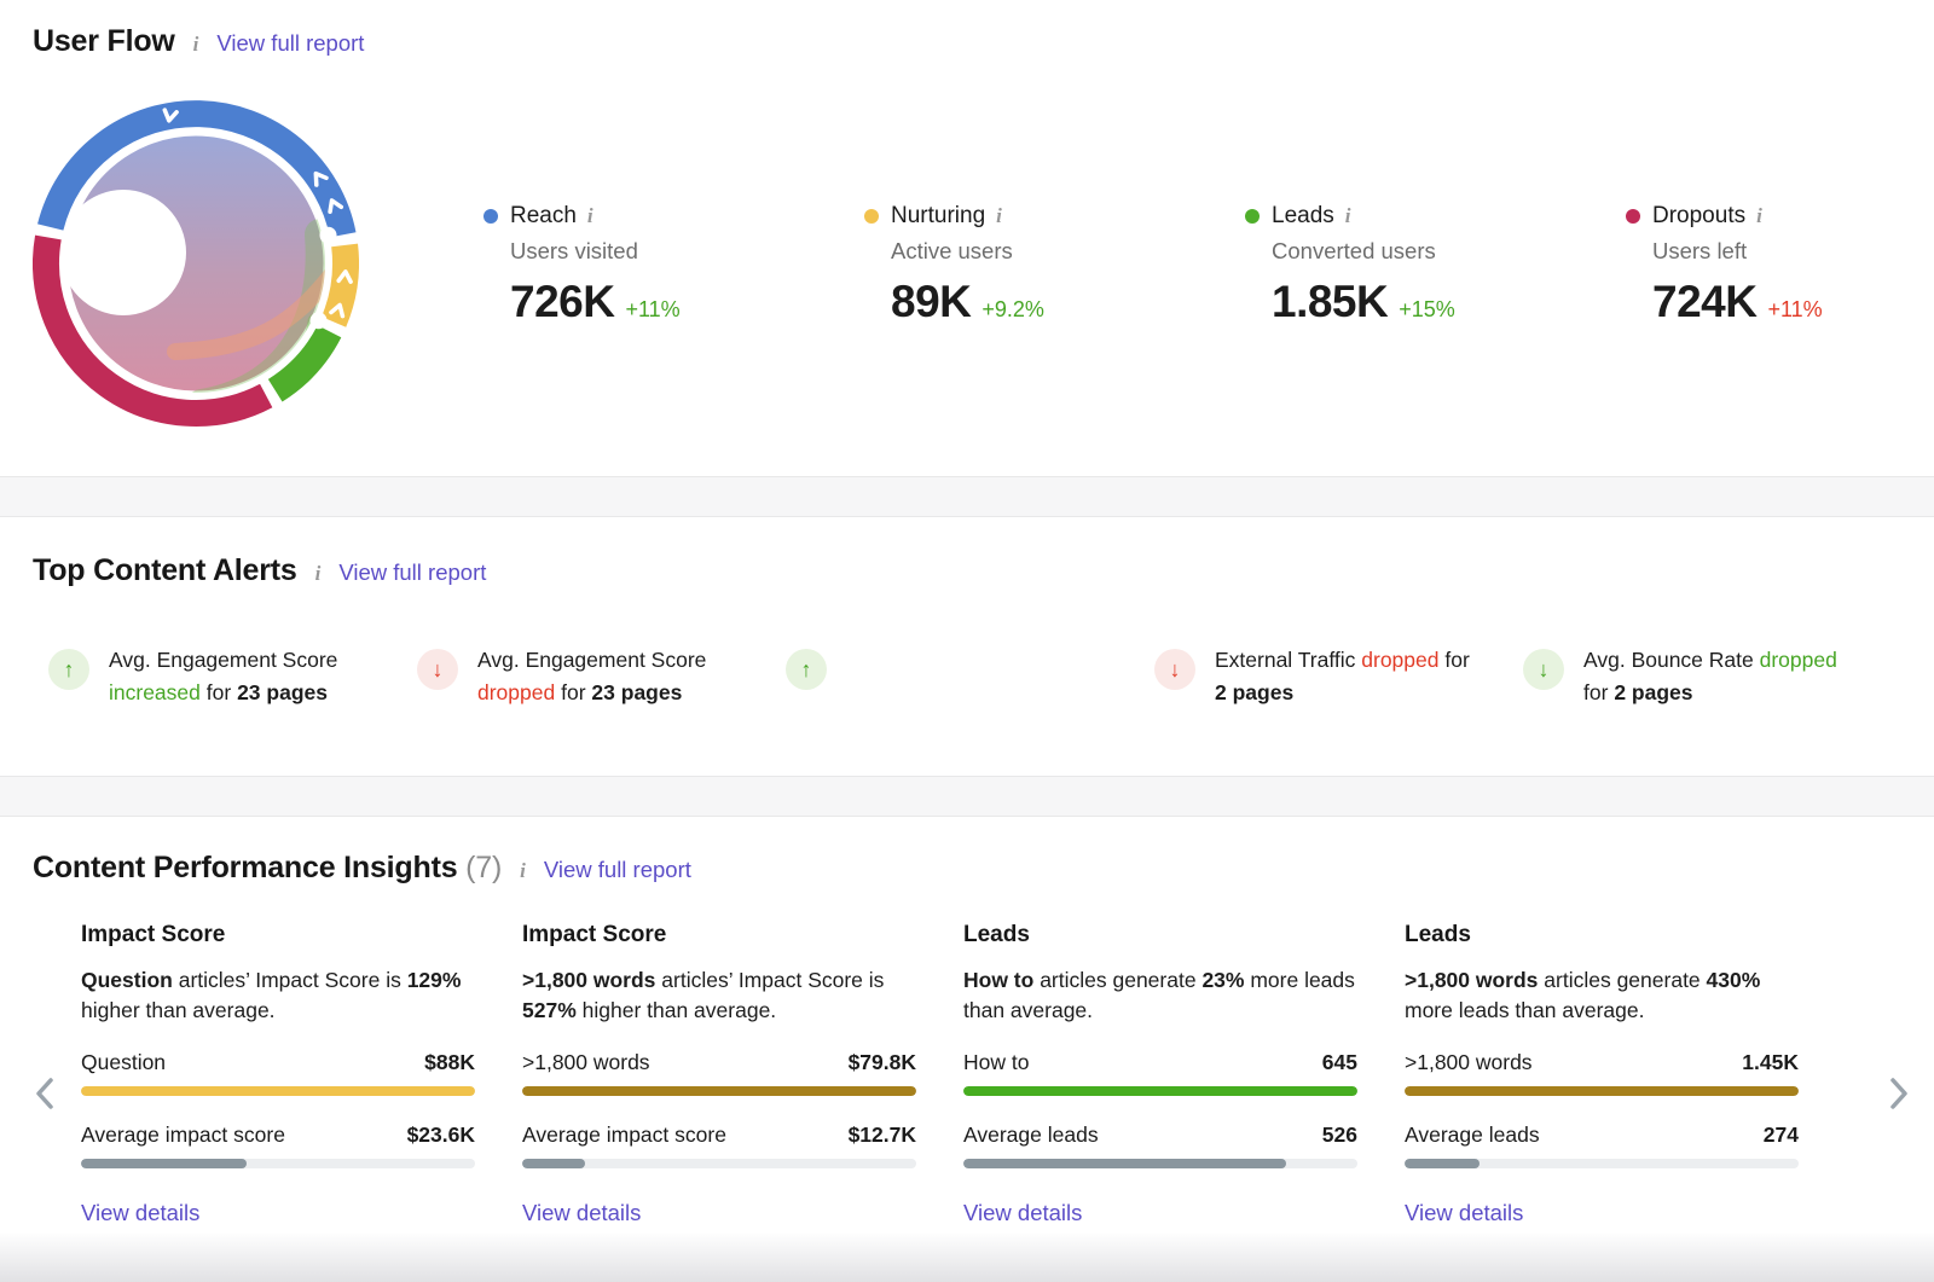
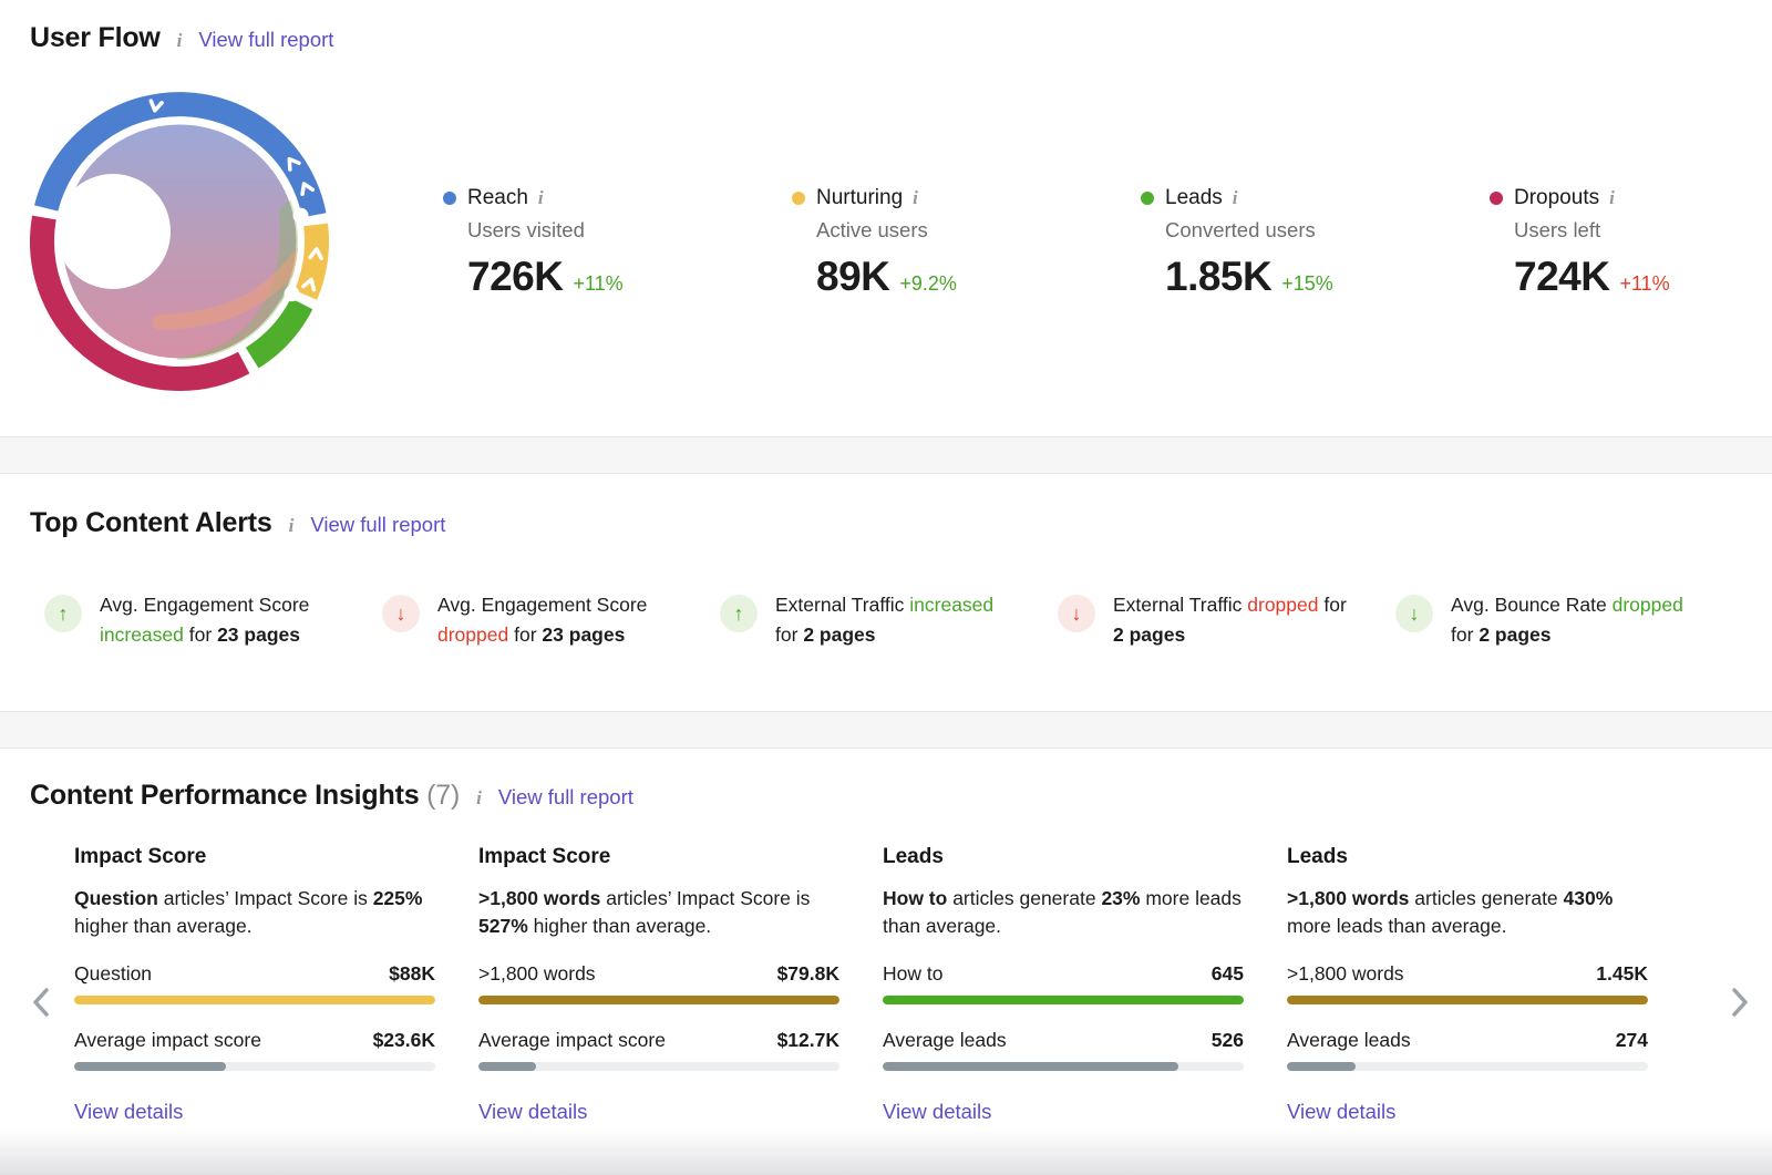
  User Flow
  i
  View full report
  Reach
  i
  Users visited
  726K
  +11%
  Nurturing
  i
  Active users
  89K
  +9.2%
  Leads
  i
  Converted users
  1.85K
  +15%
  Dropouts
  i
  Users left
  724K
  +11%
  Top Content Alerts
  i
  View full report
  ↑
  Avg. Engagement Score increased for 23 pages
  ↓
  Avg. Engagement Score dropped for 23 pages
  ↑
+ External Traffic increased for 2 pages
  ↓
  External Traffic dropped for 2 pages
  ↓
  Avg. Bounce Rate dropped for 2 pages
  Content Performance Insights (7)
  i
  View full report
  Impact Score
- Question articles’ Impact Score is 129% higher than average.
+ Question articles’ Impact Score is 225% higher than average.
  Question
  $88K
  Average impact score
  $23.6K
  View details
  Impact Score
  >1,800 words articles’ Impact Score is 527% higher than average.
  >1,800 words
  $79.8K
  Average impact score
  $12.7K
  View details
  Leads
  How to articles generate 23% more leads than average.
  How to
  645
  Average leads
  526
  View details
  Leads
  >1,800 words articles generate 430% more leads than average.
  >1,800 words
  1.45K
  Average leads
  274
  View details
